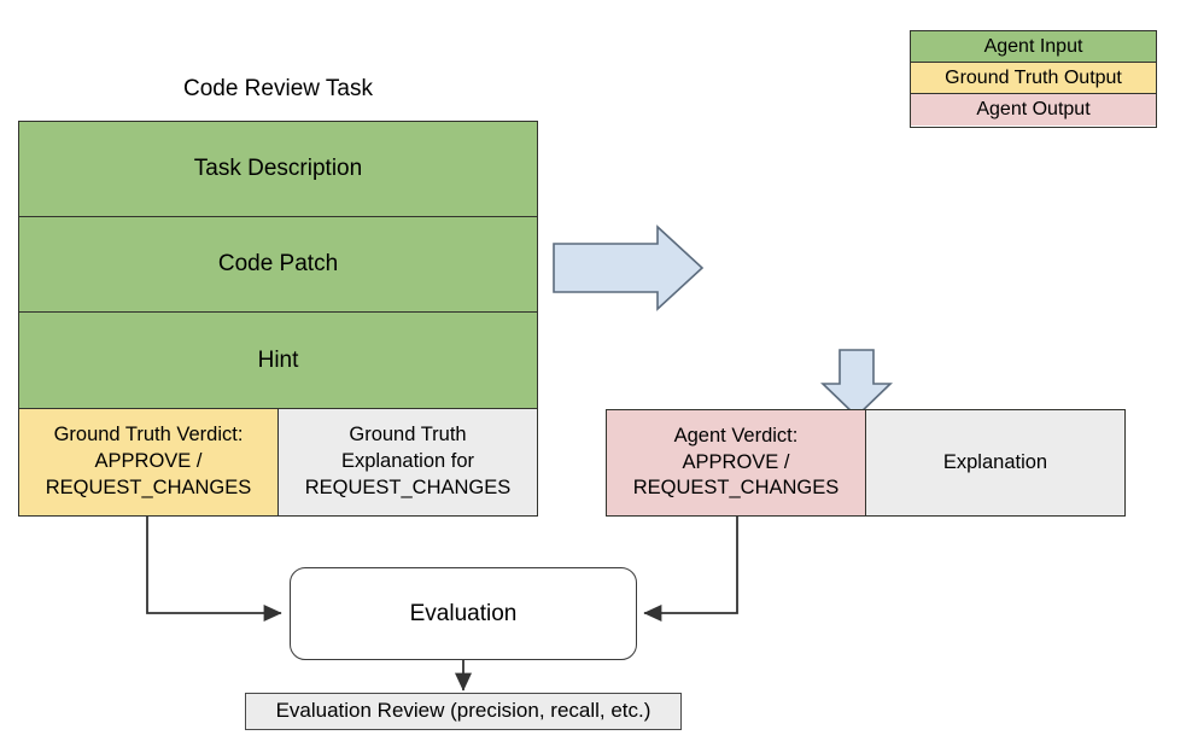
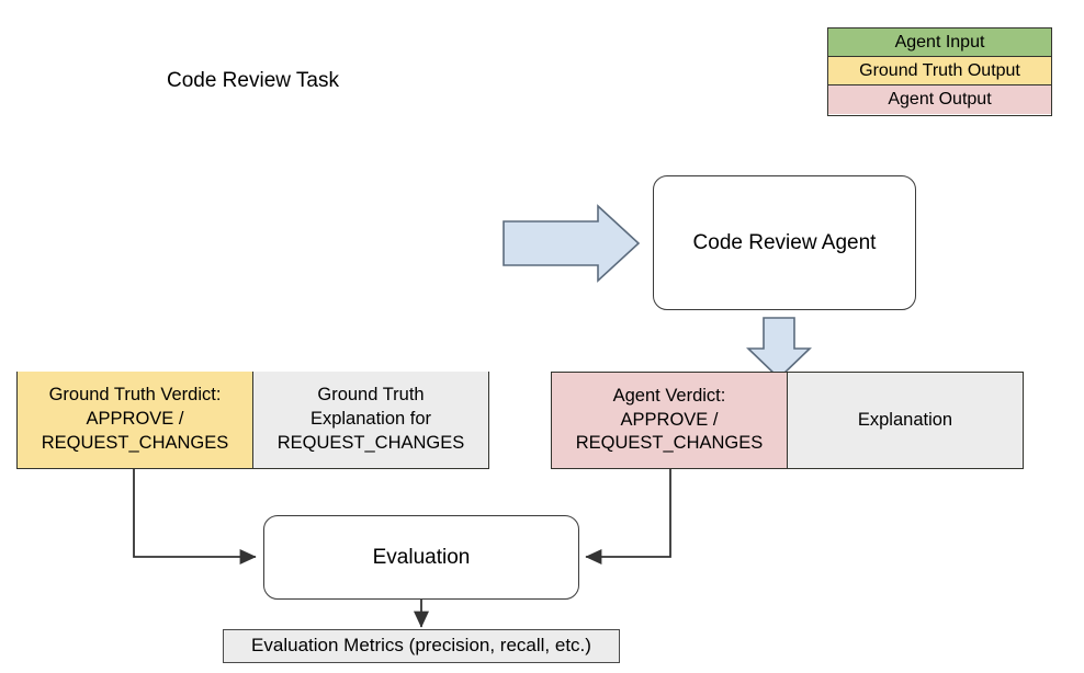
  Agent Input
  Ground Truth Output
  Agent Output
  Code Review Task
- Task Description
- Code Patch
- Hint
  Ground Truth Verdict:
  APPROVE /
  REQUEST_CHANGES
  Ground Truth
  Explanation for
  REQUEST_CHANGES
+ Code Review Agent
  Agent Verdict:
  APPROVE /
  REQUEST_CHANGES
  Explanation
  Evaluation
- Evaluation Review (precision, recall, etc.)
+ Evaluation Metrics (precision, recall, etc.)
